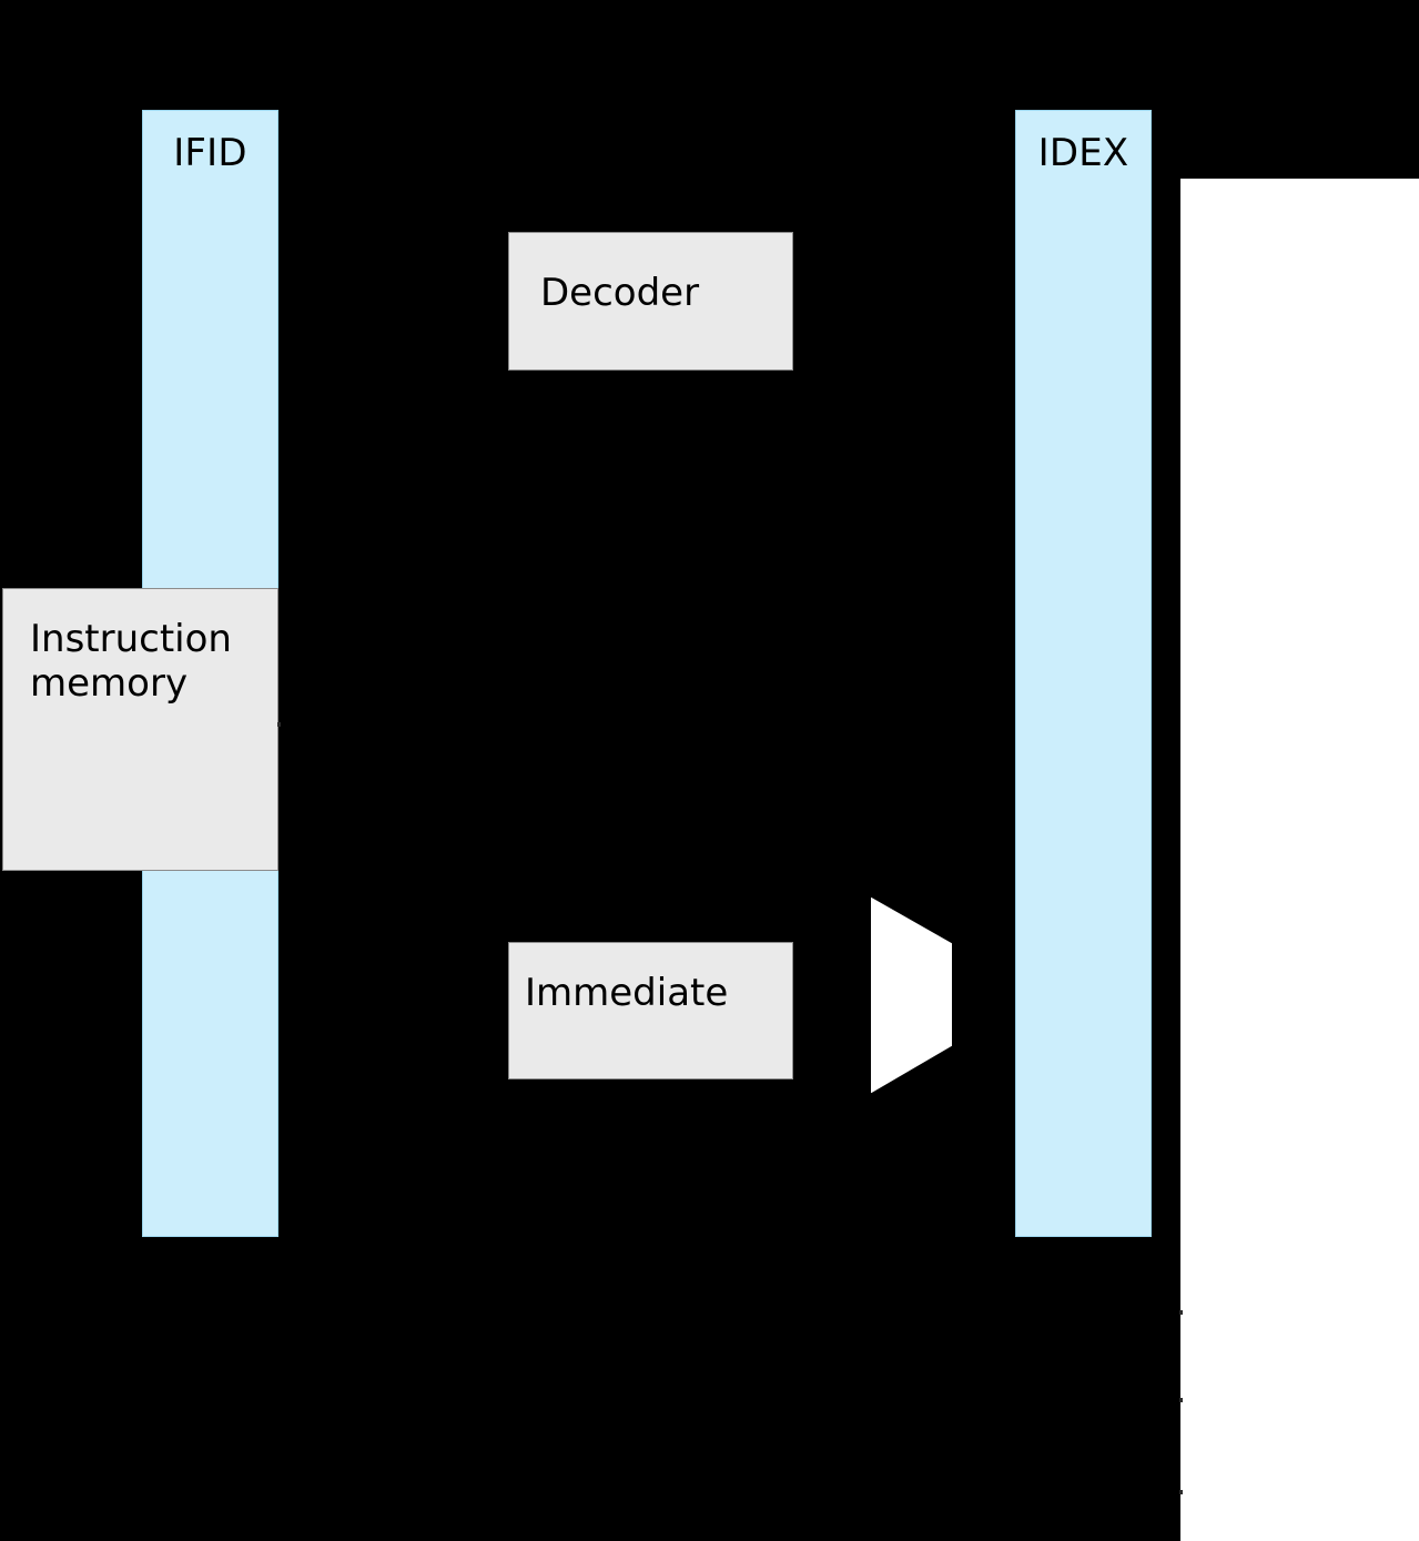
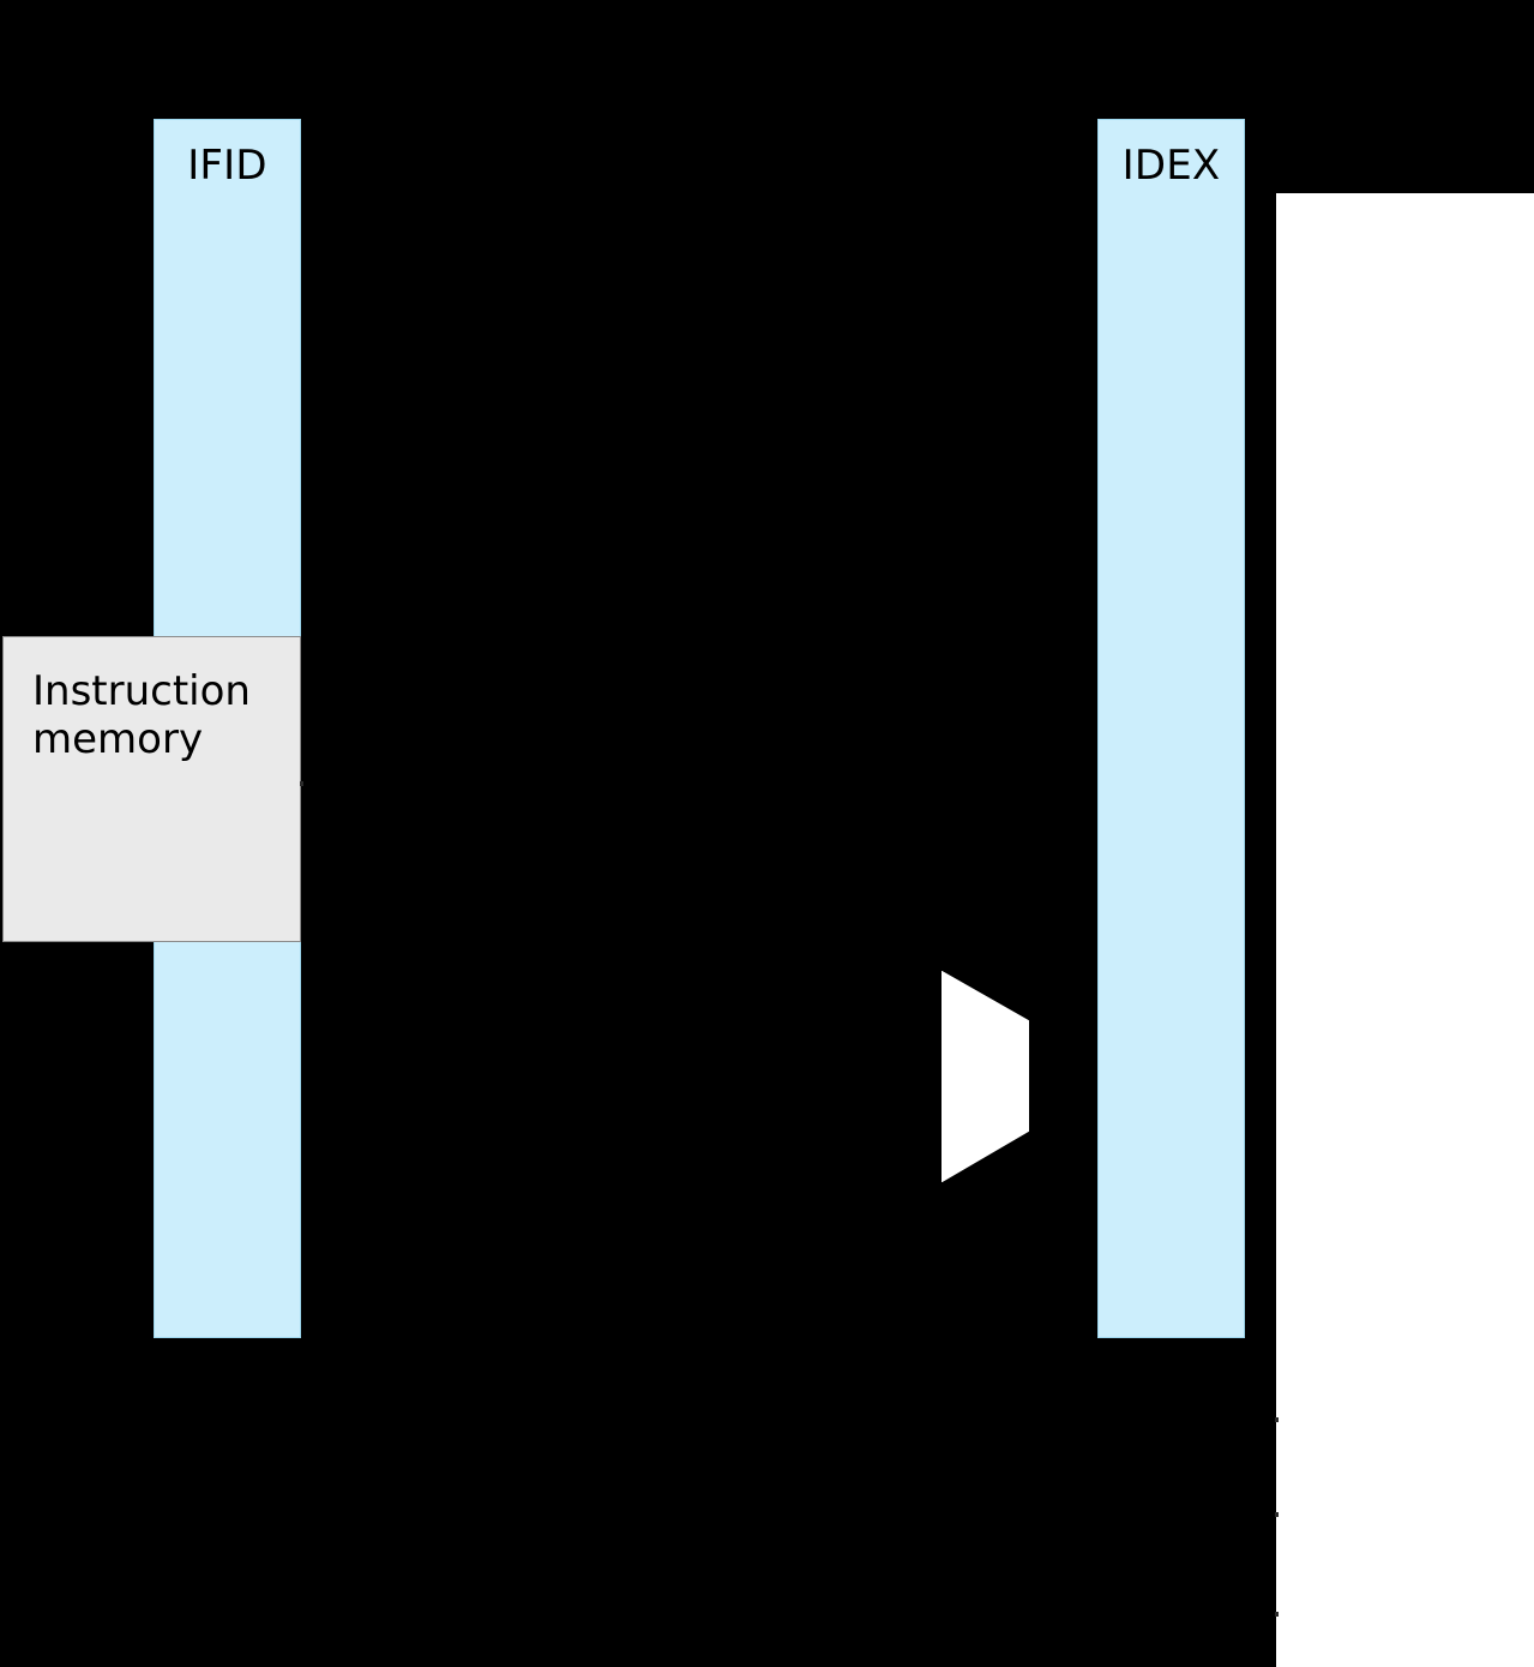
  IFID
  IDEX
  Instruction memory
- Decoder
- Immediate
